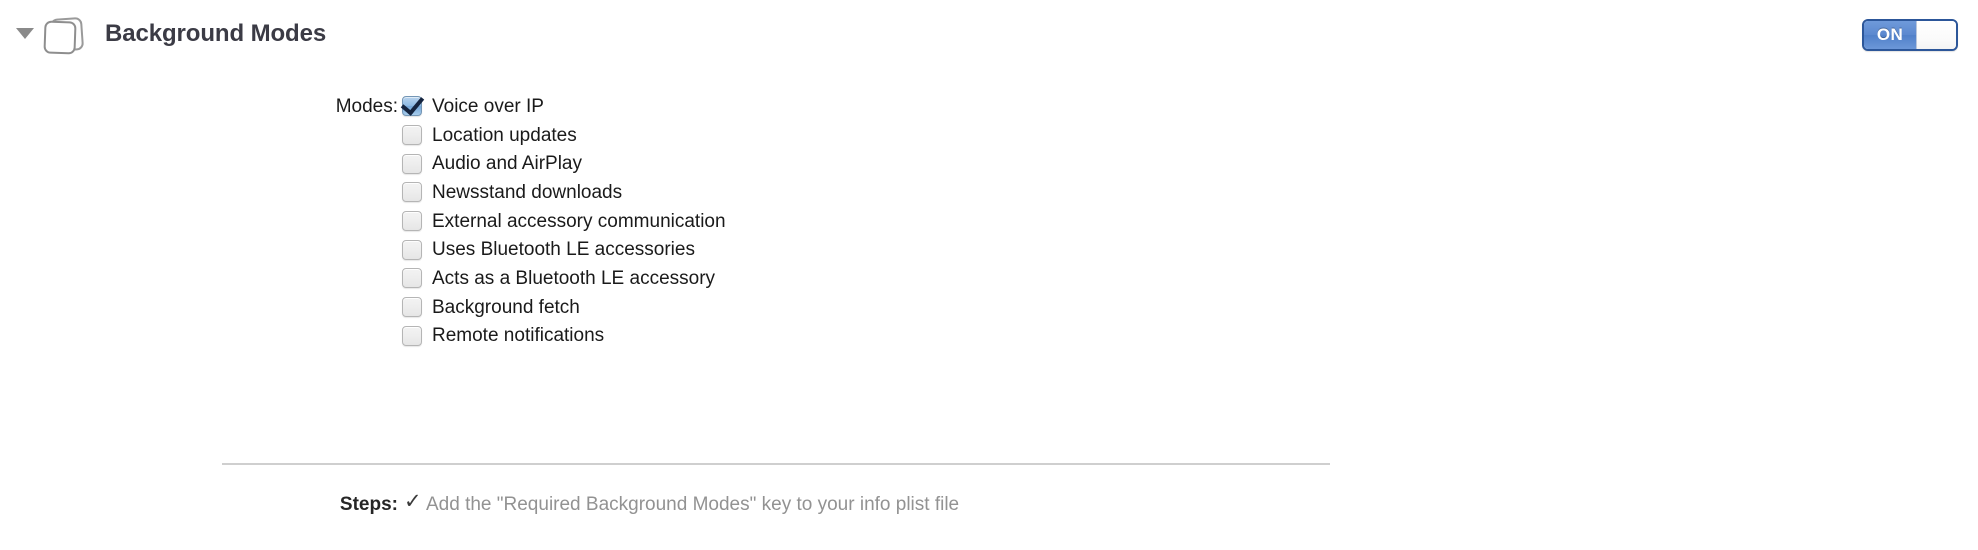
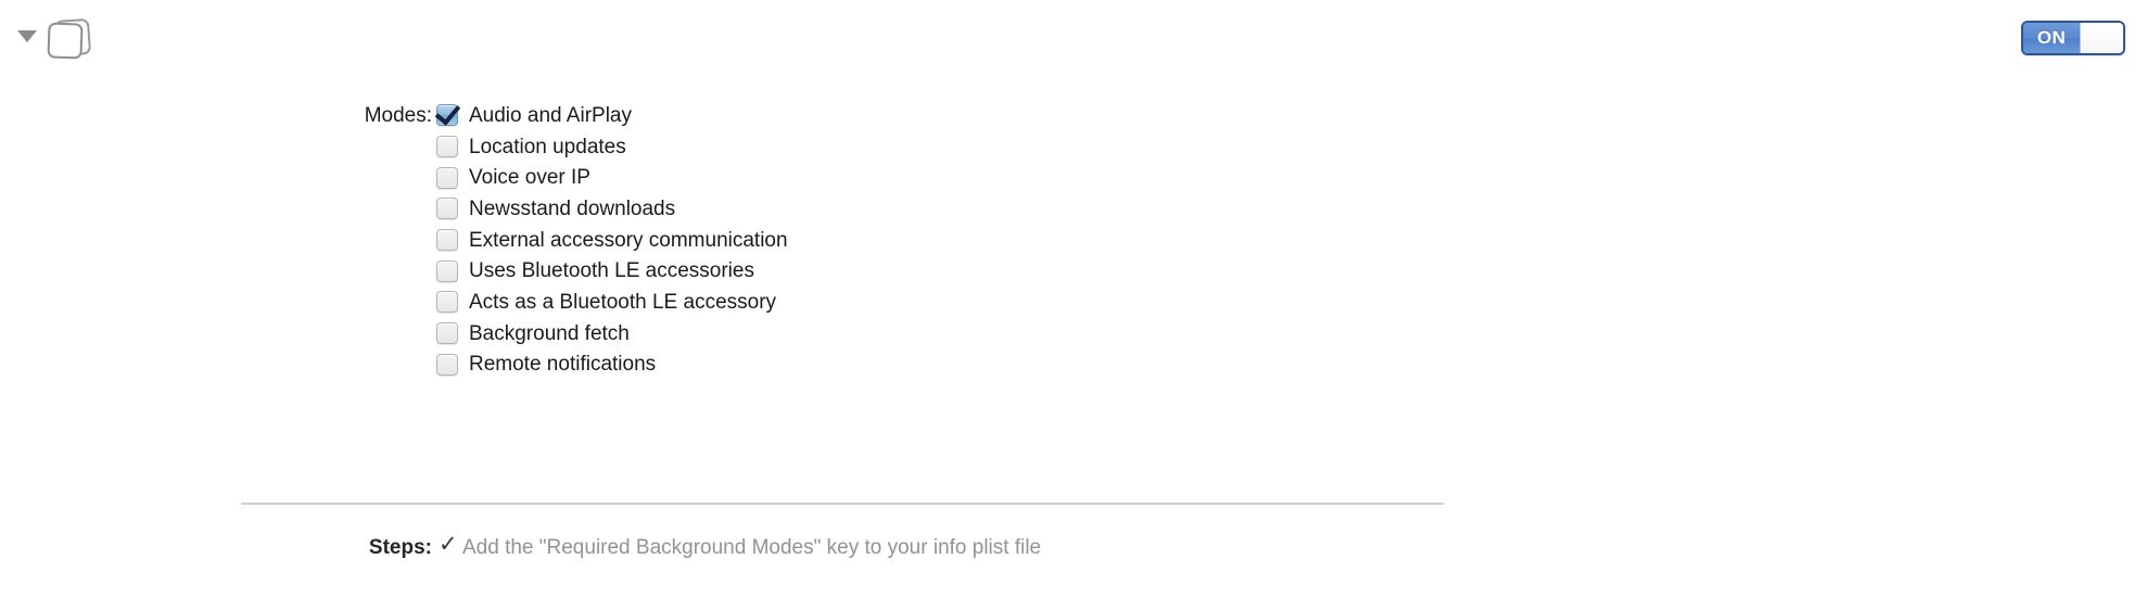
- Background Modes
  ON
  Modes:
- Voice over IP
+ Audio and AirPlay
  Location updates
- Audio and AirPlay
+ Voice over IP
  Newsstand downloads
  External accessory communication
  Uses Bluetooth LE accessories
  Acts as a Bluetooth LE accessory
  Background fetch
  Remote notifications
  Steps:
  ✓
  Add the "Required Background Modes" key to your info plist file
